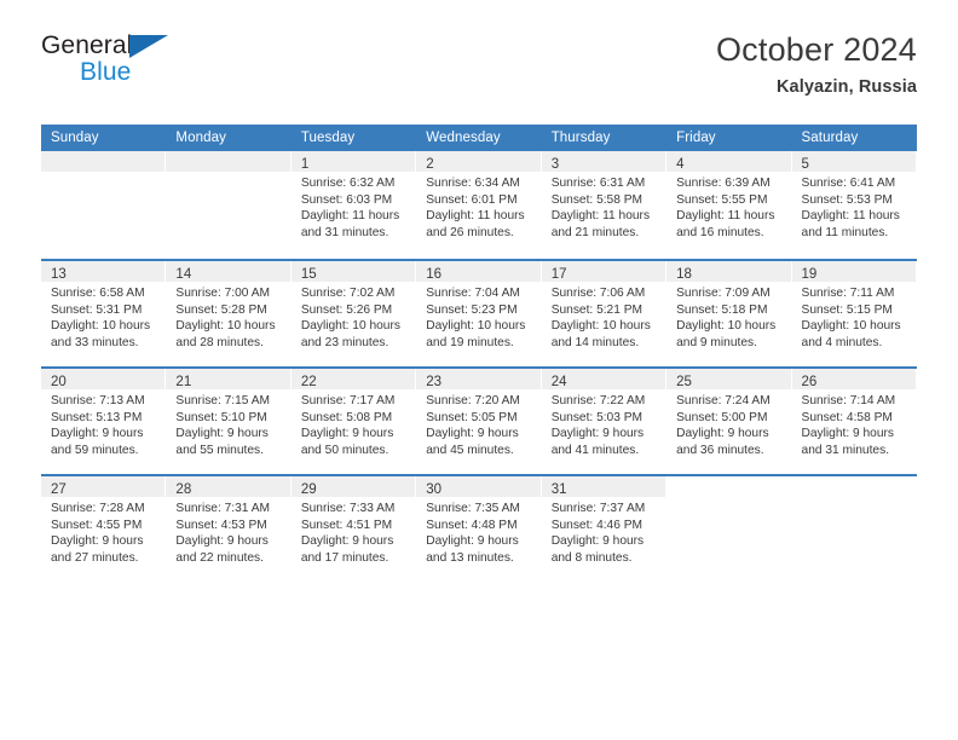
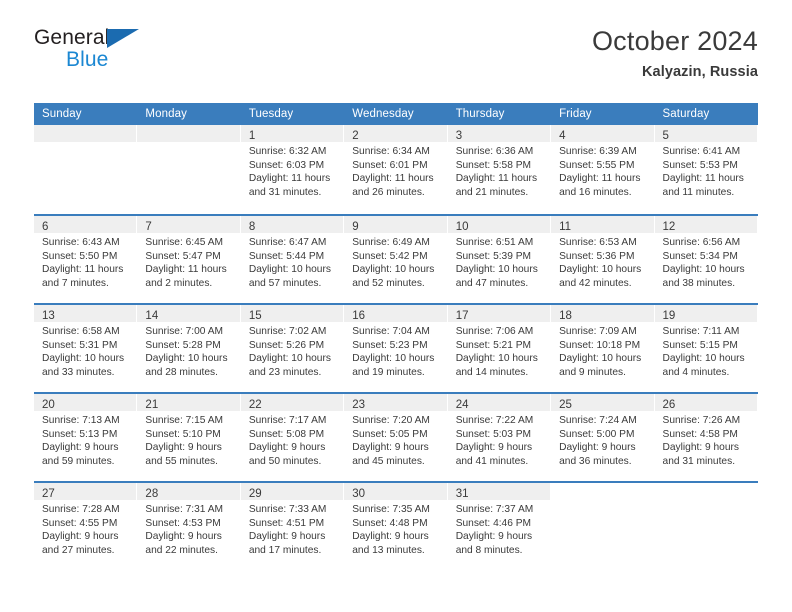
  General
  Blue
  October 2024
  Kalyazin, Russia
  Sunday	Monday	Tuesday	Wednesday	Thursday	Friday	Saturday
- 		1 Sunrise: 6:32 AM Sunset: 6:03 PM Daylight: 11 hours and 31 minutes.	2 Sunrise: 6:34 AM Sunset: 6:01 PM Daylight: 11 hours and 26 minutes.	3 Sunrise: 6:31 AM Sunset: 5:58 PM Daylight: 11 hours and 21 minutes.	4 Sunrise: 6:39 AM Sunset: 5:55 PM Daylight: 11 hours and 16 minutes.	5 Sunrise: 6:41 AM Sunset: 5:53 PM Daylight: 11 hours and 11 minutes.
+ 		1 Sunrise: 6:32 AM Sunset: 6:03 PM Daylight: 11 hours and 31 minutes.	2 Sunrise: 6:34 AM Sunset: 6:01 PM Daylight: 11 hours and 26 minutes.	3 Sunrise: 6:36 AM Sunset: 5:58 PM Daylight: 11 hours and 21 minutes.	4 Sunrise: 6:39 AM Sunset: 5:55 PM Daylight: 11 hours and 16 minutes.	5 Sunrise: 6:41 AM Sunset: 5:53 PM Daylight: 11 hours and 11 minutes.
+ 6 Sunrise: 6:43 AM Sunset: 5:50 PM Daylight: 11 hours and 7 minutes.	7 Sunrise: 6:45 AM Sunset: 5:47 PM Daylight: 11 hours and 2 minutes.	8 Sunrise: 6:47 AM Sunset: 5:44 PM Daylight: 10 hours and 57 minutes.	9 Sunrise: 6:49 AM Sunset: 5:42 PM Daylight: 10 hours and 52 minutes.	10 Sunrise: 6:51 AM Sunset: 5:39 PM Daylight: 10 hours and 47 minutes.	11 Sunrise: 6:53 AM Sunset: 5:36 PM Daylight: 10 hours and 42 minutes.	12 Sunrise: 6:56 AM Sunset: 5:34 PM Daylight: 10 hours and 38 minutes.
- 13 Sunrise: 6:58 AM Sunset: 5:31 PM Daylight: 10 hours and 33 minutes.	14 Sunrise: 7:00 AM Sunset: 5:28 PM Daylight: 10 hours and 28 minutes.	15 Sunrise: 7:02 AM Sunset: 5:26 PM Daylight: 10 hours and 23 minutes.	16 Sunrise: 7:04 AM Sunset: 5:23 PM Daylight: 10 hours and 19 minutes.	17 Sunrise: 7:06 AM Sunset: 5:21 PM Daylight: 10 hours and 14 minutes.	18 Sunrise: 7:09 AM Sunset: 5:18 PM Daylight: 10 hours and 9 minutes.	19 Sunrise: 7:11 AM Sunset: 5:15 PM Daylight: 10 hours and 4 minutes.
+ 13 Sunrise: 6:58 AM Sunset: 5:31 PM Daylight: 10 hours and 33 minutes.	14 Sunrise: 7:00 AM Sunset: 5:28 PM Daylight: 10 hours and 28 minutes.	15 Sunrise: 7:02 AM Sunset: 5:26 PM Daylight: 10 hours and 23 minutes.	16 Sunrise: 7:04 AM Sunset: 5:23 PM Daylight: 10 hours and 19 minutes.	17 Sunrise: 7:06 AM Sunset: 5:21 PM Daylight: 10 hours and 14 minutes.	18 Sunrise: 7:09 AM Sunset: 10:18 PM Daylight: 10 hours and 9 minutes.	19 Sunrise: 7:11 AM Sunset: 5:15 PM Daylight: 10 hours and 4 minutes.
- 20 Sunrise: 7:13 AM Sunset: 5:13 PM Daylight: 9 hours and 59 minutes.	21 Sunrise: 7:15 AM Sunset: 5:10 PM Daylight: 9 hours and 55 minutes.	22 Sunrise: 7:17 AM Sunset: 5:08 PM Daylight: 9 hours and 50 minutes.	23 Sunrise: 7:20 AM Sunset: 5:05 PM Daylight: 9 hours and 45 minutes.	24 Sunrise: 7:22 AM Sunset: 5:03 PM Daylight: 9 hours and 41 minutes.	25 Sunrise: 7:24 AM Sunset: 5:00 PM Daylight: 9 hours and 36 minutes.	26 Sunrise: 7:14 AM Sunset: 4:58 PM Daylight: 9 hours and 31 minutes.
+ 20 Sunrise: 7:13 AM Sunset: 5:13 PM Daylight: 9 hours and 59 minutes.	21 Sunrise: 7:15 AM Sunset: 5:10 PM Daylight: 9 hours and 55 minutes.	22 Sunrise: 7:17 AM Sunset: 5:08 PM Daylight: 9 hours and 50 minutes.	23 Sunrise: 7:20 AM Sunset: 5:05 PM Daylight: 9 hours and 45 minutes.	24 Sunrise: 7:22 AM Sunset: 5:03 PM Daylight: 9 hours and 41 minutes.	25 Sunrise: 7:24 AM Sunset: 5:00 PM Daylight: 9 hours and 36 minutes.	26 Sunrise: 7:26 AM Sunset: 4:58 PM Daylight: 9 hours and 31 minutes.
  27 Sunrise: 7:28 AM Sunset: 4:55 PM Daylight: 9 hours and 27 minutes.	28 Sunrise: 7:31 AM Sunset: 4:53 PM Daylight: 9 hours and 22 minutes.	29 Sunrise: 7:33 AM Sunset: 4:51 PM Daylight: 9 hours and 17 minutes.	30 Sunrise: 7:35 AM Sunset: 4:48 PM Daylight: 9 hours and 13 minutes.	31 Sunrise: 7:37 AM Sunset: 4:46 PM Daylight: 9 hours and 8 minutes.
